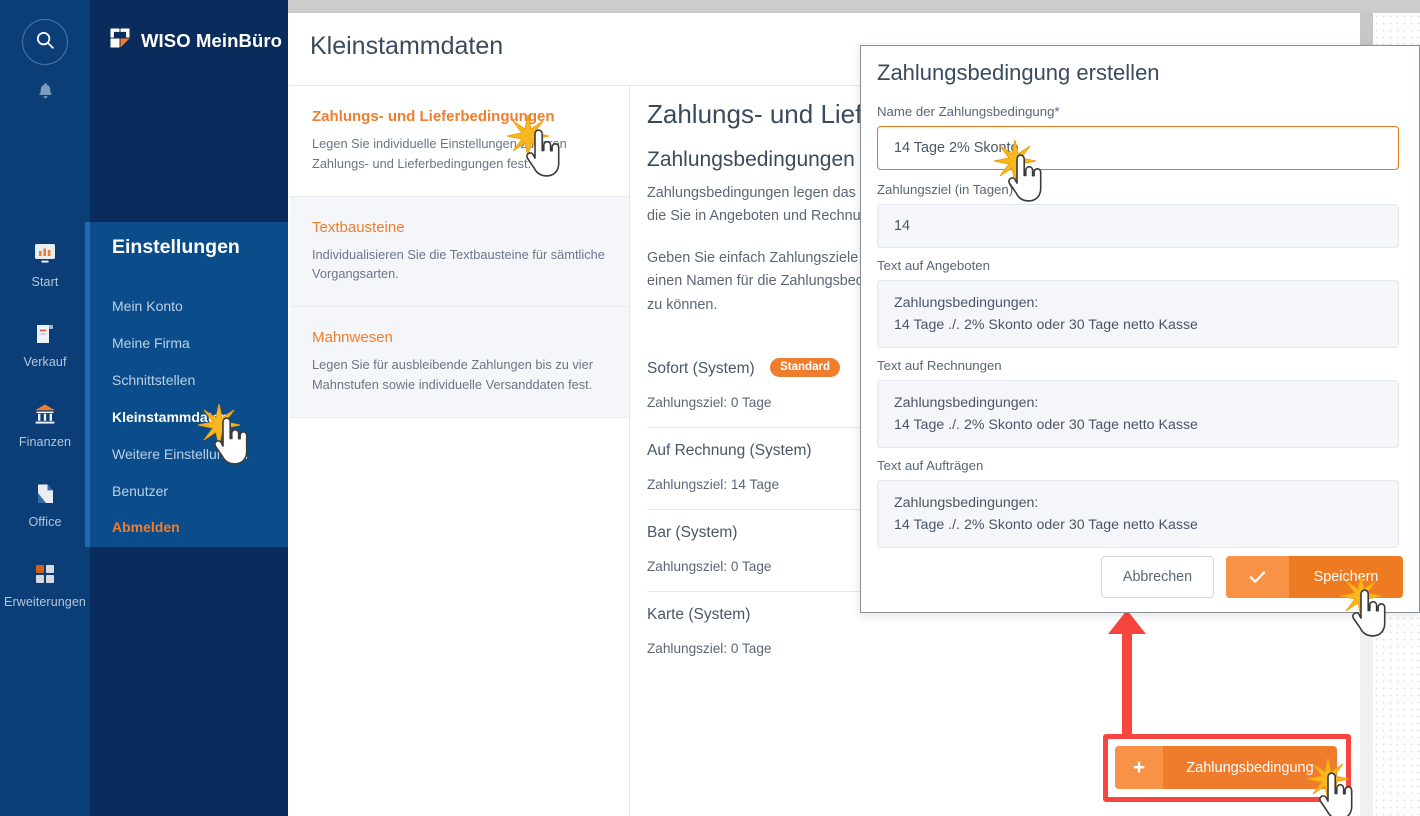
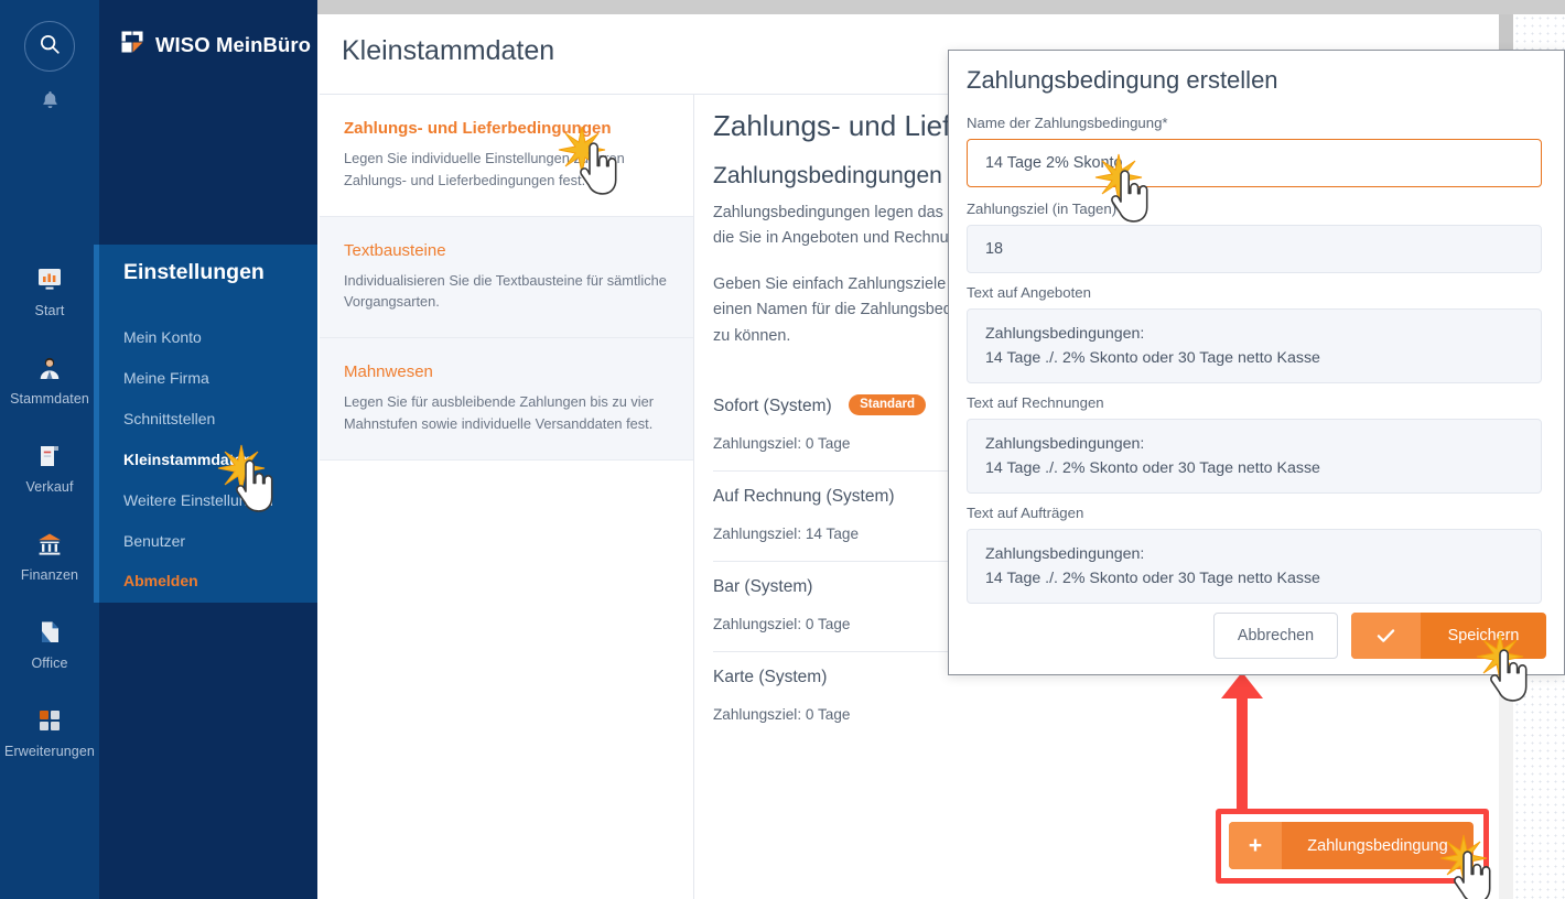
  Start
+ Stammdaten
  Verkauf
  Finanzen
  Office
  Erweiterungen
  WISO MeinBüro
  Einstellungen
  Mein Konto
  Meine Firma
  Schnittstellen
  Kleinstammda
  Weitere Einstellu
  Benutzer
  Abmelden
  Kleinstammdaten
  Zahlungs- und Lieferbedingungen
  Legen Sie individuelle Einstellungenn Zahlungs- und Lieferbedingungen fest.
  Textbausteine
  Individualisieren Sie die Textbausteine für sämtliche Vorgangsarten.
  Mahnwesen
  Legen Sie für ausbleibende Zahlungen bis zu vier Mahnstufen sowie individuelle Versanddaten fest.
  Zahlungsbedingungen
  Geben Sie einfach Zahlungsziele
  zu können.
  Sofort (System) Standard
  Zahlungsziel: 0 Tage
  Auf Rechnung (System)
  Zahlungsziel: 14 Tage
  Bar (System)
  Zahlungsziel: 0 Tage
  Karte (System)
  Zahlungsziel: 0 Tage
  +
  Zahlungsbedingung
  Zahlungsbedingung erstellen
  Name der Zahlungsbedingung*
  14 Tage 2% Skot
  Zahlungsziel (in Tagen)
- 14
+ 18
  Text auf Angeboten
  Zahlungsbedingungen:
  14 Tage ./. 2% Skonto oder 30 Tage netto Kasse
  Text auf Rechnungen
  Zahlungsbedingungen:
  14 Tage ./. 2% Skonto oder 30 Tage netto Kasse
  Text auf Aufträgen
  Zahlungsbedingungen:
  14 Tage ./. 2% Skonto oder 30 Tage netto Kasse
  Abbrechen
  Speichrn
